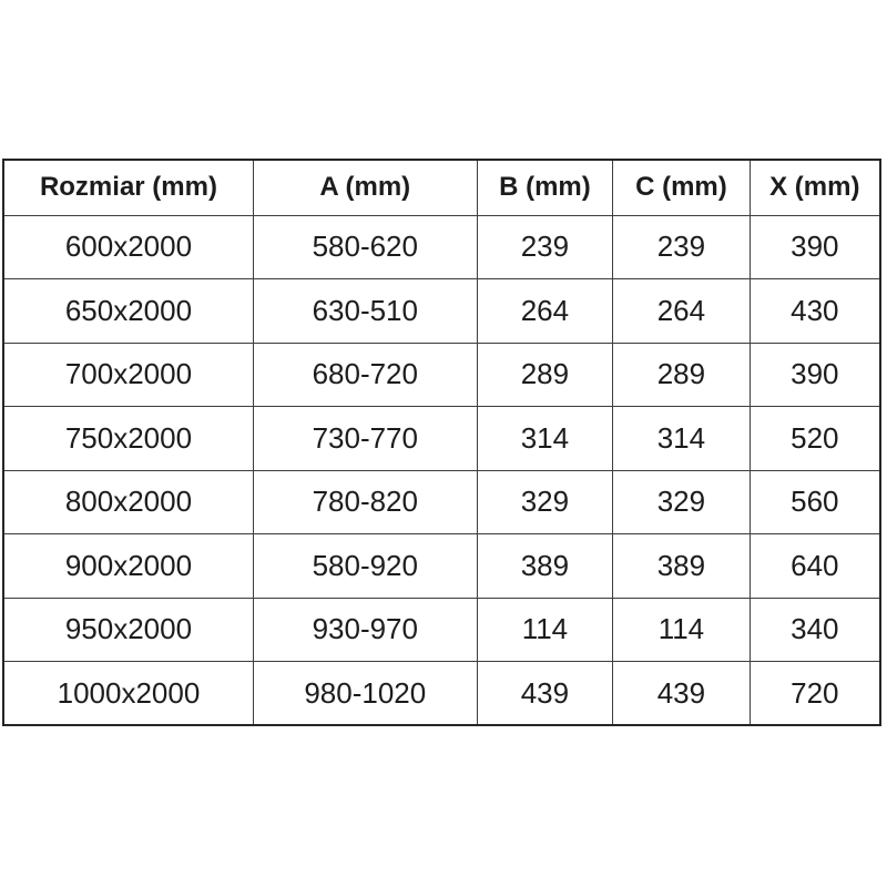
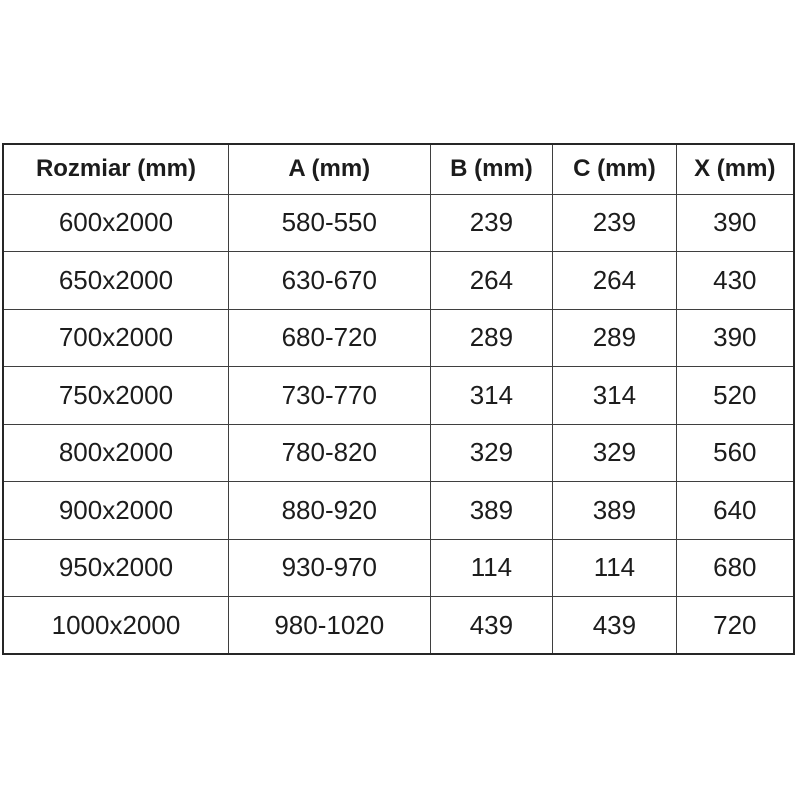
  Rozmiar (mm)	A (mm)	B (mm)	C (mm)	X (mm)
- 600x2000	580-620	239	239	390
+ 600x2000	580-550	239	239	390
- 650x2000	630-510	264	264	430
+ 650x2000	630-670	264	264	430
  700x2000	680-720	289	289	390
  750x2000	730-770	314	314	520
  800x2000	780-820	329	329	560
- 900x2000	580-920	389	389	640
+ 900x2000	880-920	389	389	640
- 950x2000	930-970	114	114	340
+ 950x2000	930-970	114	114	680
  1000x2000	980-1020	439	439	720
